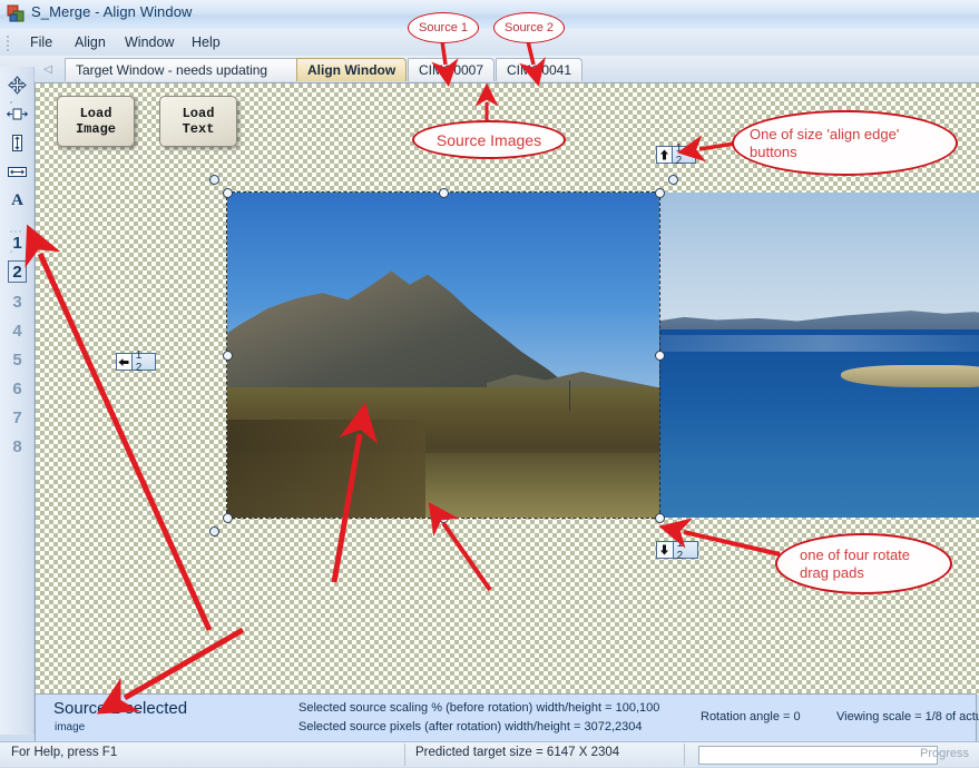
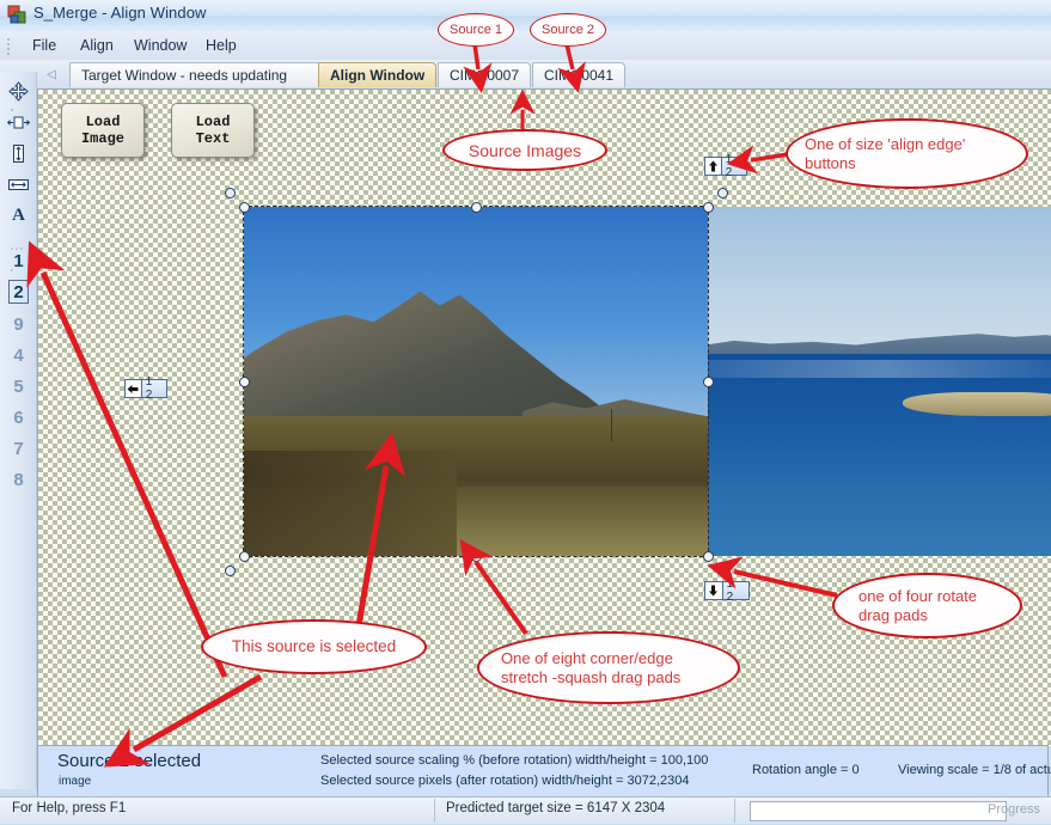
  S_Merge - Align Window
  File
  Align
  Window
  Help
  ◁
  Target Window - needs updating
  Align Window
  CIMG0007
  CIMG0041
  A
  1
  2
- 3
+ 9
  4
  5
  6
  7
  8
  1 2
  1 2
  1 2
  Load
  Image
  Load
  Text
  Source 2 selected
  image
  Selected source scaling % (before rotation) width/height = 100,100
  Selected source pixels (after rotation) width/height = 3072,2304
  Rotation angle = 0
  Viewing scale = 1/8 of act
  For Help, press F1
  Predicted target size = 6147 X 2304
  Progress
  Source 1
  Source 2
  Source Images
  One of size 'align edge'
  buttons
+ This source is selected
+ One of eight corner/edge
+ stretch -squash drag pads
  one of four rotate
  drag pads
